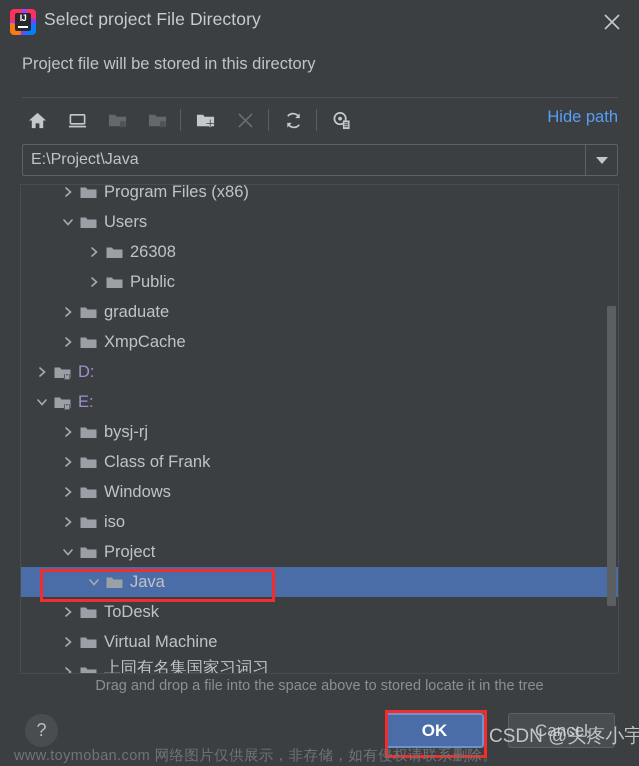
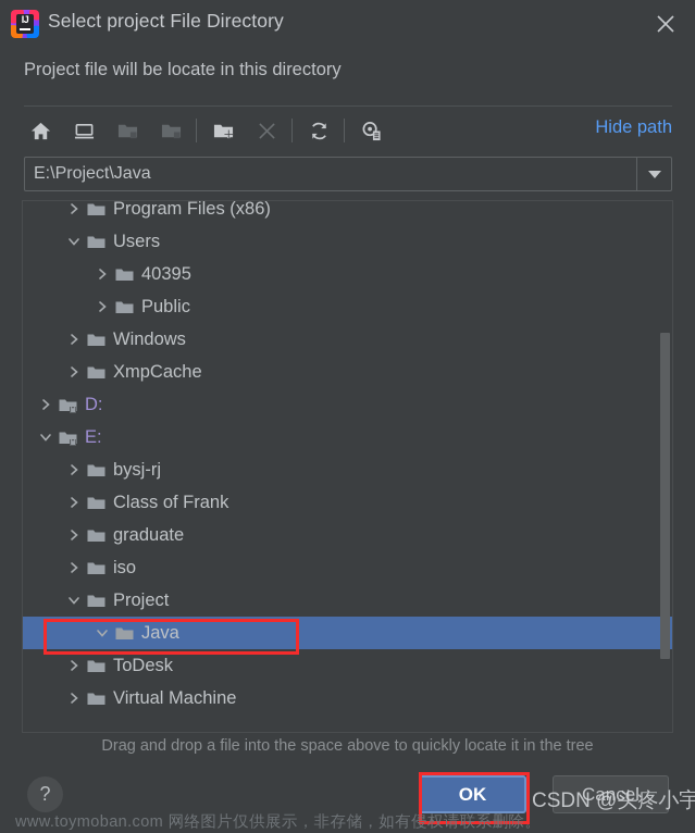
  IJ
  Select project File Directory
- Project file will be stored in this directory
+ Project file will be locate in this directory
  Hide path
  E:\Project\Java
  Program Files (x86)
  Users
- 26308
+ 40395
  Public
- graduate
+ Windows
  XmpCache
  D:
  E:
  bysj-rj
  Class of Frank
- Windows
+ graduate
  iso
  Project
  Java
  ToDesk
  Virtual Machine
- 上同有名集国家习词习
- Drag and drop a file into the space above to stored locate it in the tree
+ Drag and drop a file into the space above to quickly locate it in the tree
  ?
  OK
  Cancel
  www.toymoban.com 网络图片仅供展示，非存储，如有侵权请联系删除。
  CSDN @头疼小宇
